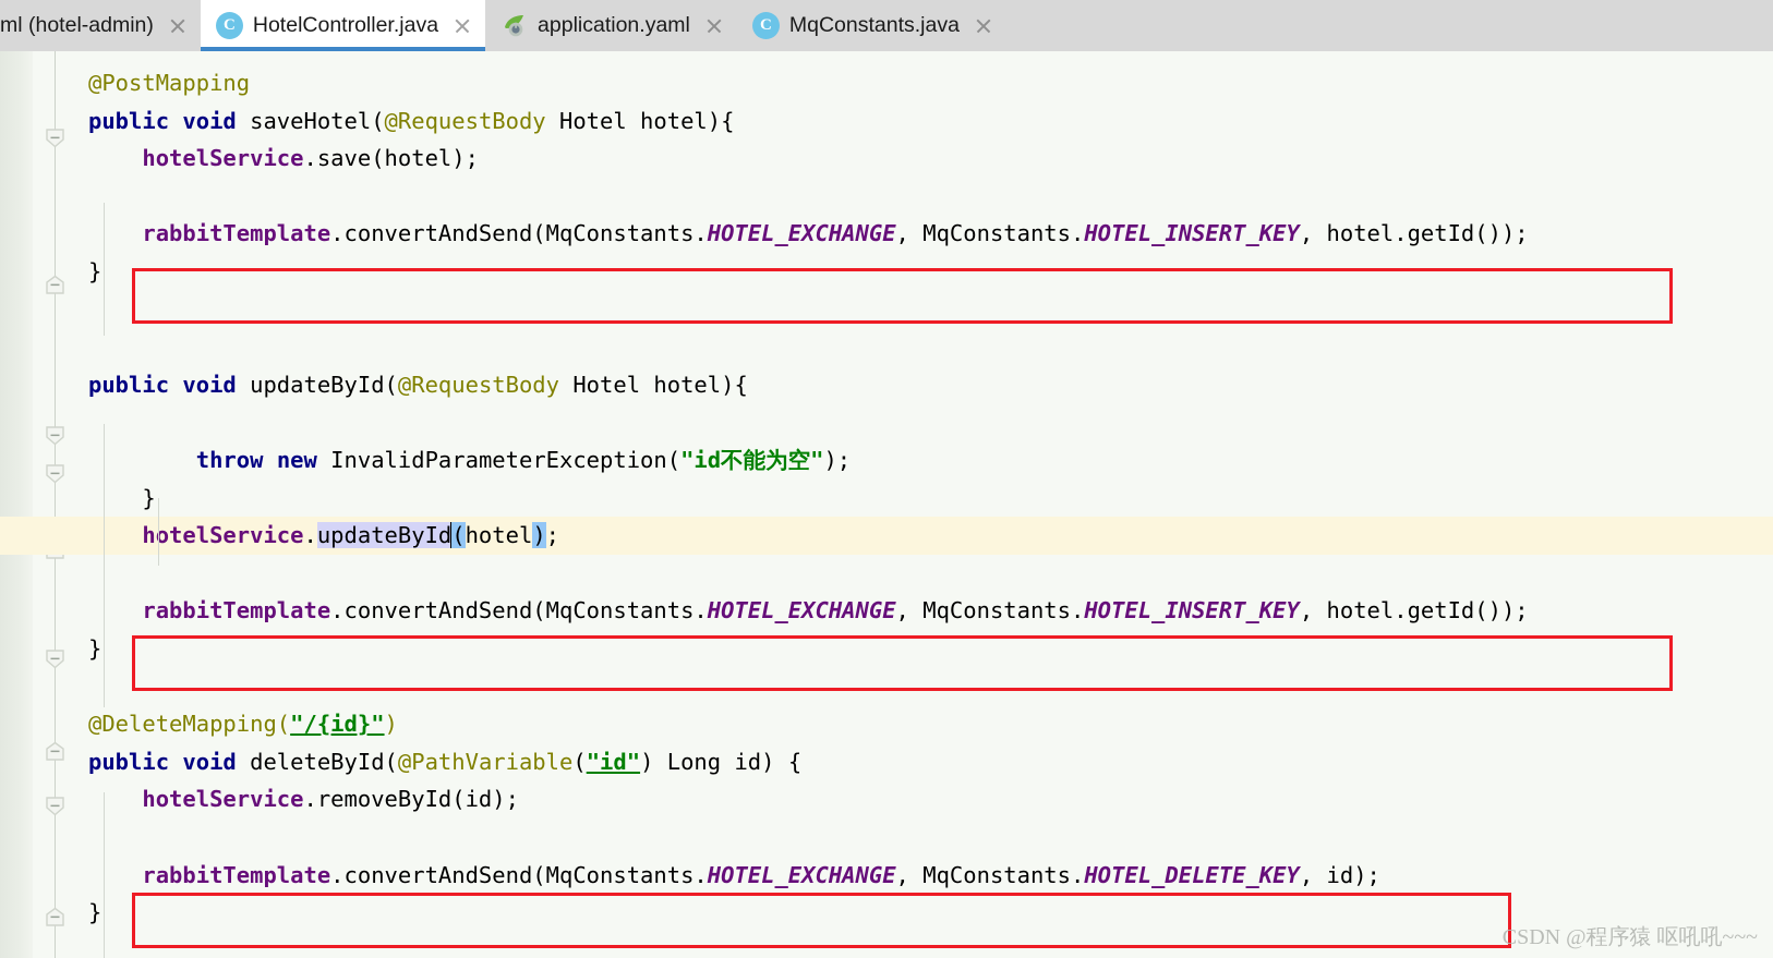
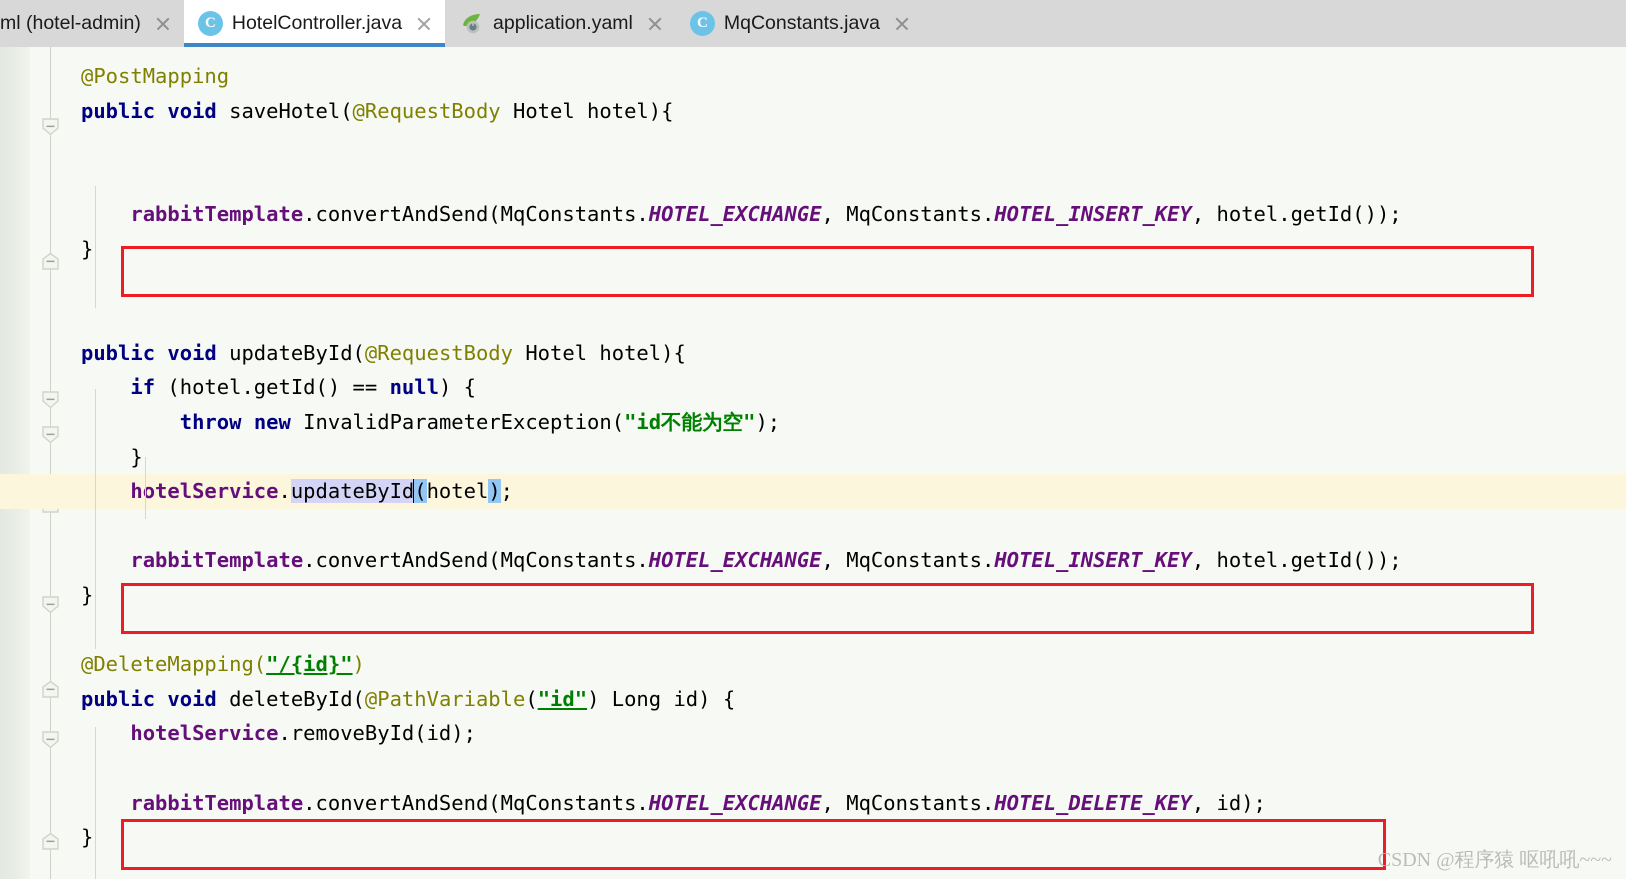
  ml (hotel-admin)
  C
  HotelController.java
  application.yaml
  C
  MqConstants.java
  @PostMapping
  public void saveHotel(@RequestBody Hotel hotel){
- hotelService.save(hotel);
  rabbitTemplate.convertAndSend(MqConstants.HOTEL_EXCHANGE, MqConstants.HOTEL_INSERT_KEY, hotel.getId());
  }
  public void updateById(@RequestBody Hotel hotel){
+ if (hotel.getId() == null) {
  throw new InvalidParameterException("id不能为空");
  }
  hotelService.updateById(hotel);
  rabbitTemplate.convertAndSend(MqConstants.HOTEL_EXCHANGE, MqConstants.HOTEL_INSERT_KEY, hotel.getId());
  }
  @DeleteMapping("/{id}")
  public void deleteById(@PathVariable("id") Long id) {
  hotelService.removeById(id);
  rabbitTemplate.convertAndSend(MqConstants.HOTEL_EXCHANGE, MqConstants.HOTEL_DELETE_KEY, id);
  }
  CSDN @程序猿 呕吼吼~~~
